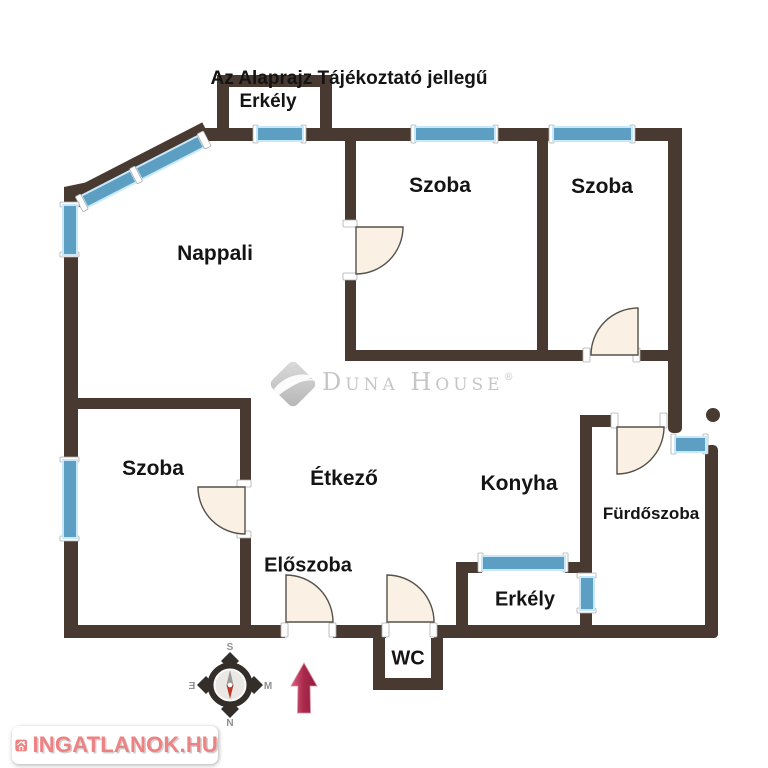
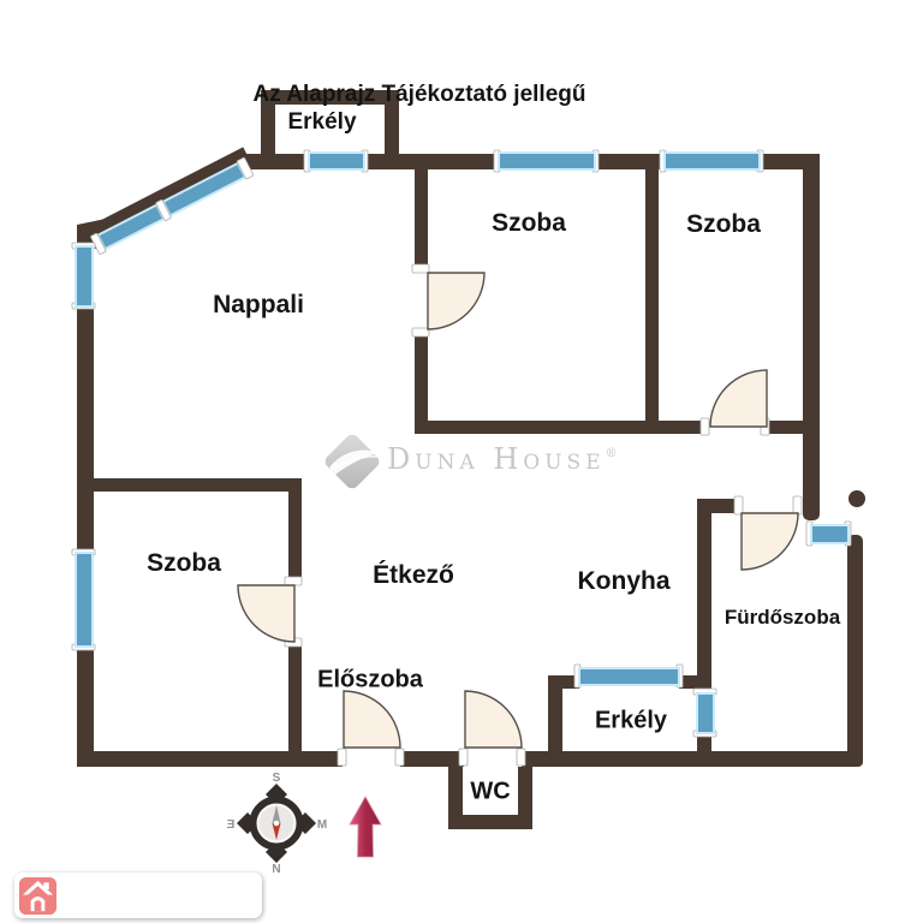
  S
  N
  Ǝ
  M
  Az Alaprajz Tájékoztató jellegű
  Erkély
  Szoba
  Szoba
  Nappali
  Szoba
  Étkező
  Konyha
  Fürdőszoba
  Előszoba
  Erkély
  WC
  Duna House®
- INGATLANOK.HU
